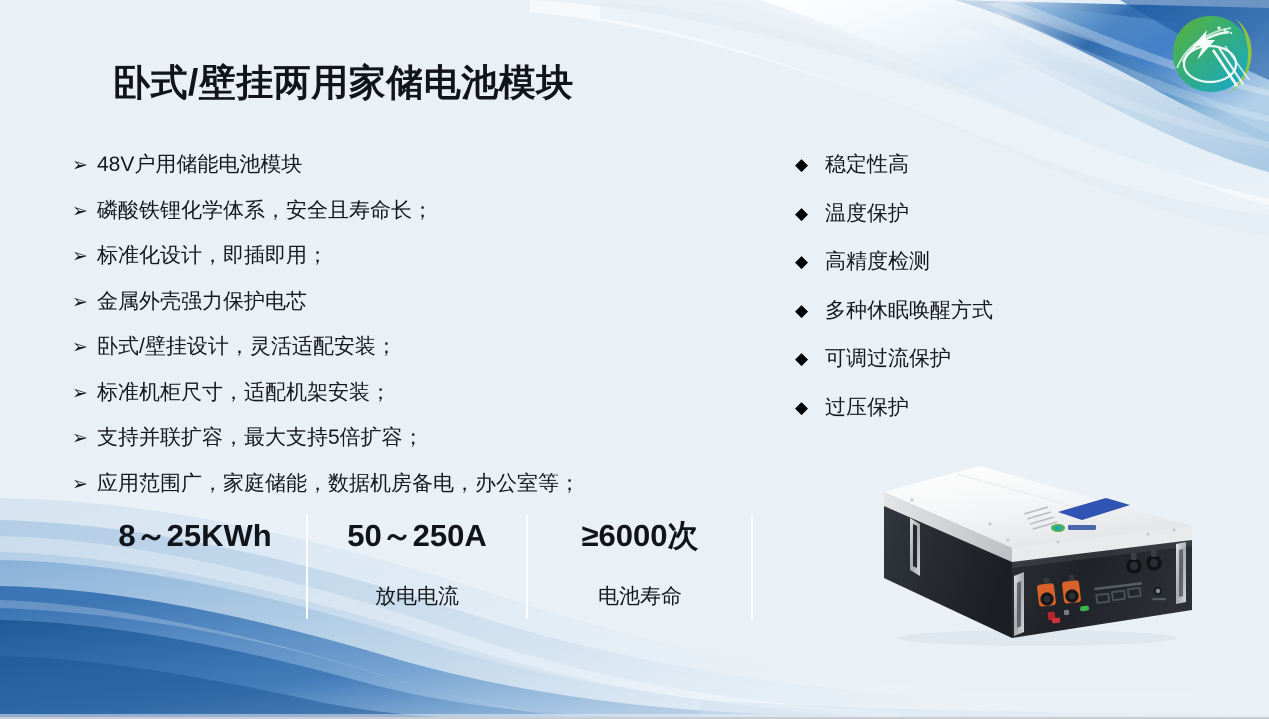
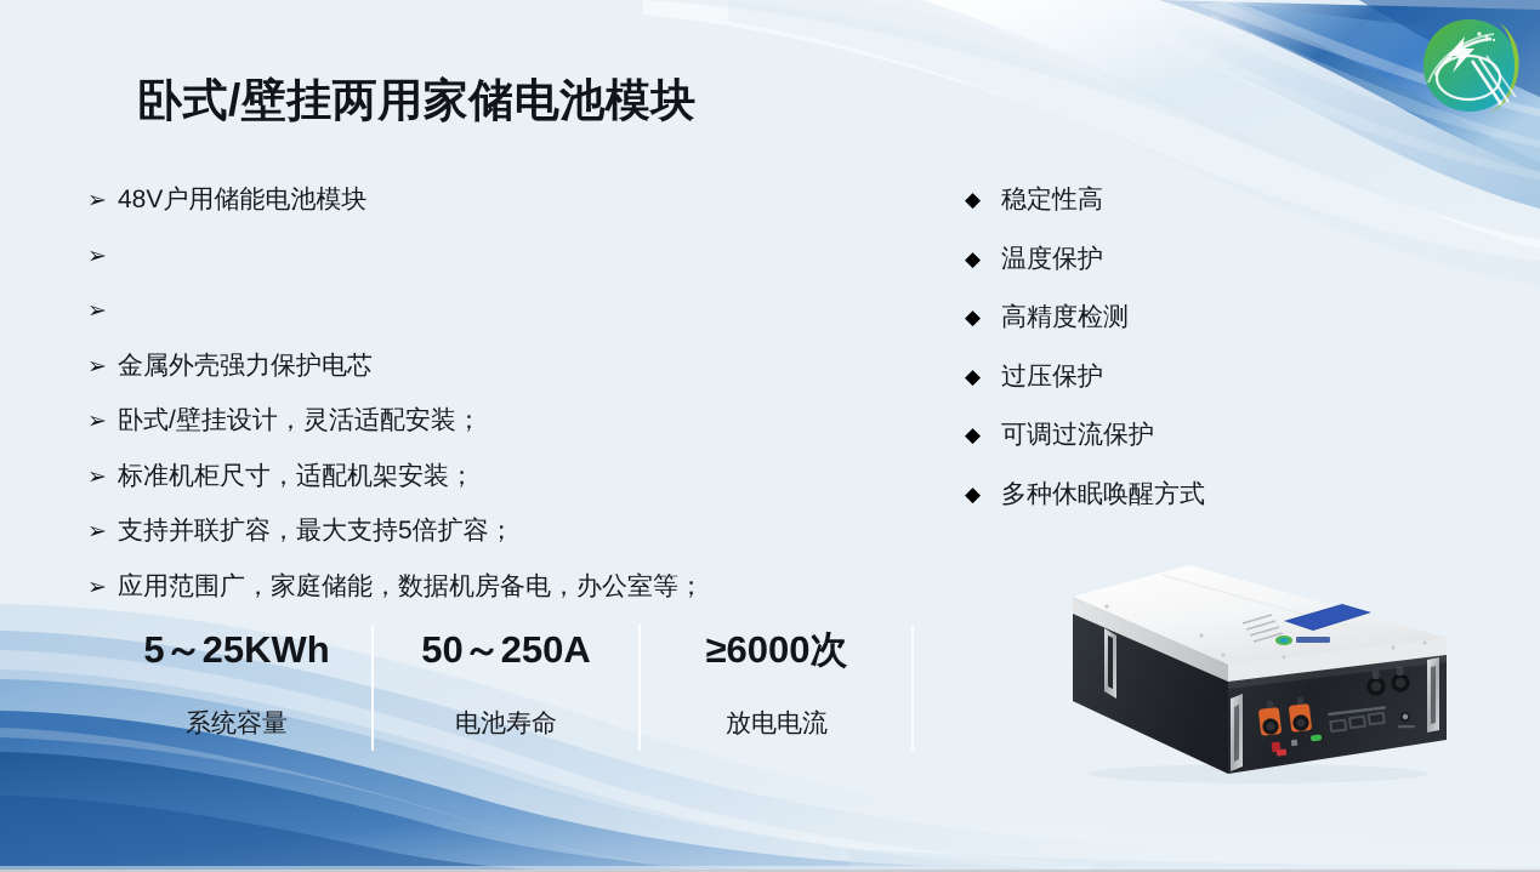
  卧式/壁挂两用家储电池模块
  ➢
  48V户用储能电池模块
  ➢
- 磷酸铁锂化学体系，安全且寿命长；
  ➢
- 标准化设计，即插即用；
  ➢
  金属外壳强力保护电芯
  ➢
  卧式/壁挂设计，灵活适配安装；
  ➢
  标准机柜尺寸，适配机架安装；
  ➢
  支持并联扩容，最大支持5倍扩容；
  ➢
  应用范围广，家庭储能，数据机房备电，办公室等；
  ◆
  稳定性高
  ◆
  温度保护
  ◆
  高精度检测
  ◆
- 多种休眠唤醒方式
+ 过压保护
  ◆
  可调过流保护
  ◆
- 过压保护
+ 多种休眠唤醒方式
- 8～25KWh
+ 5～25KWh
+ 系统容量
  50～250A
- 放电电流
+ 电池寿命
  ≥6000次
- 电池寿命
+ 放电电流
